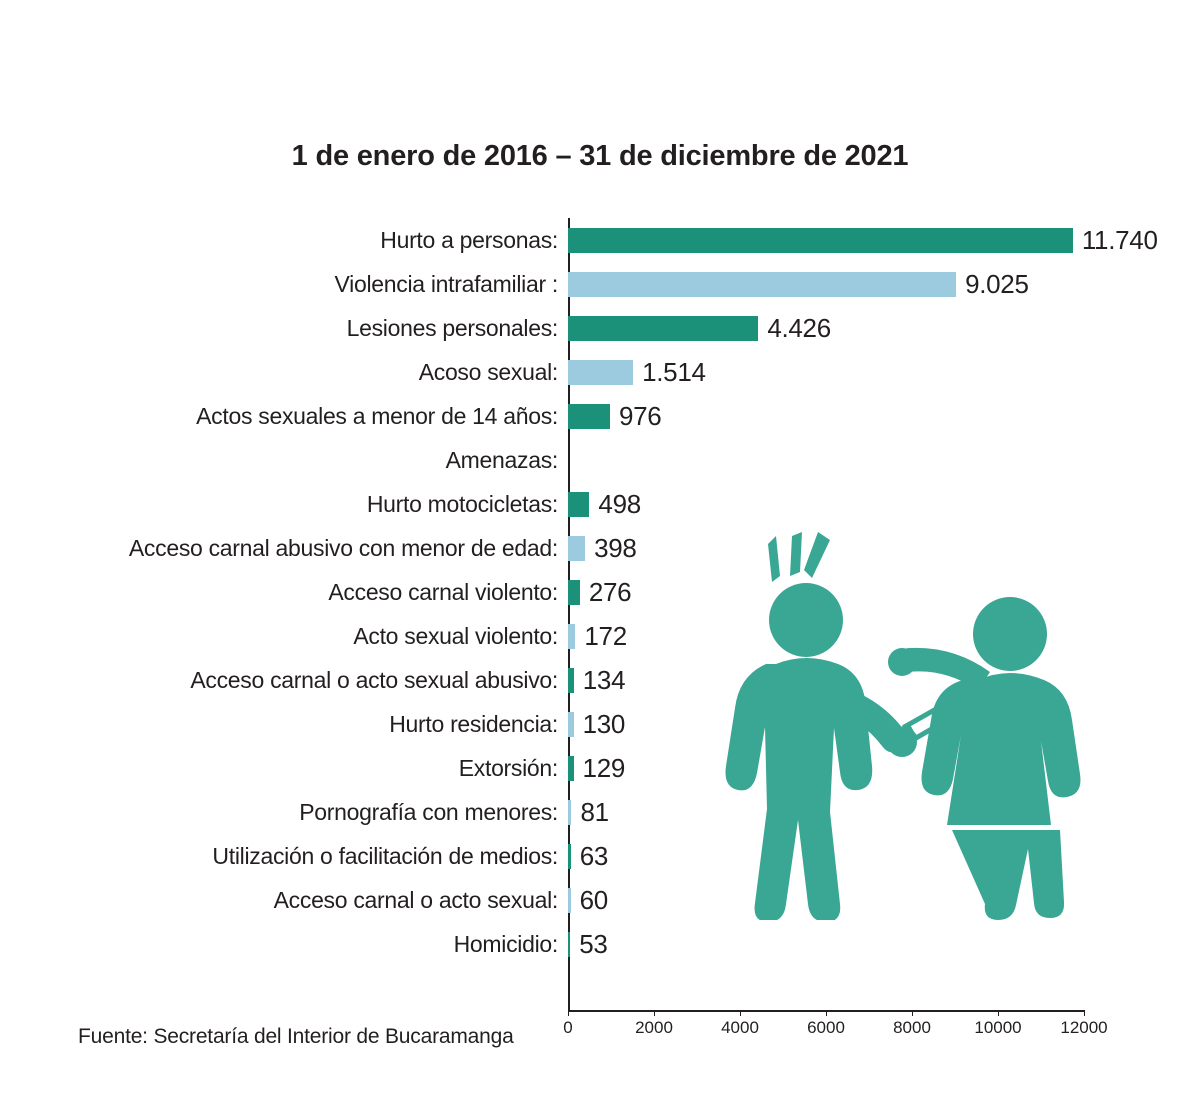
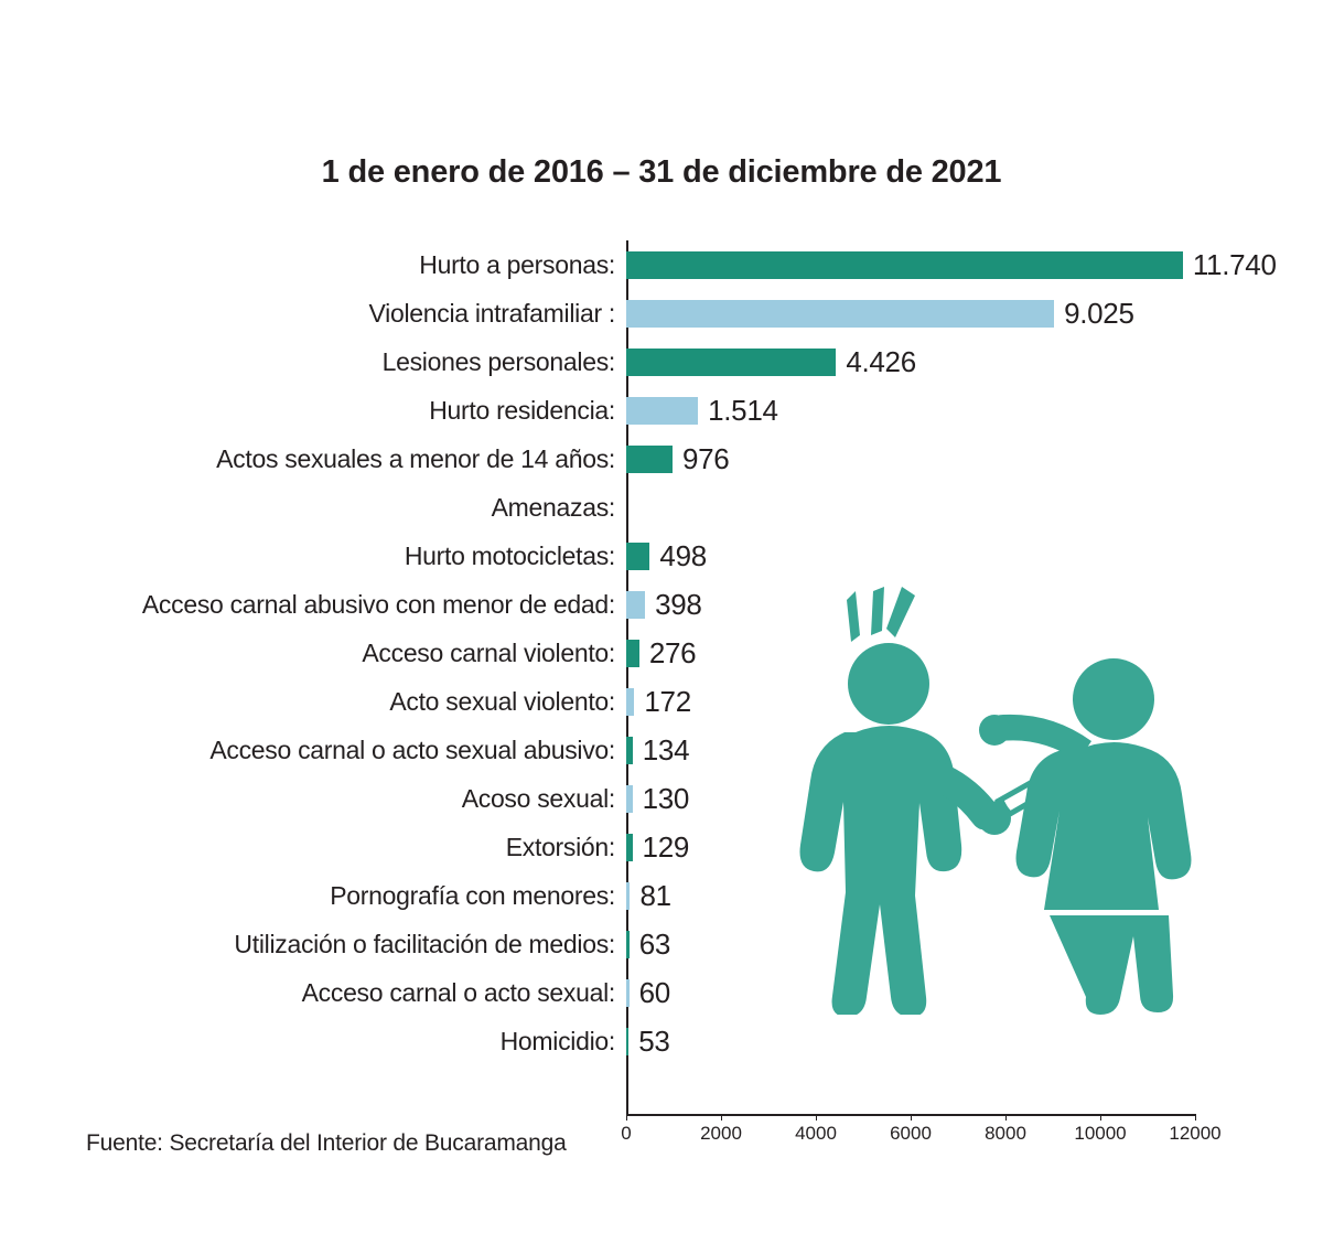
  1 de enero de 2016 – 31 de diciembre de 2021
  Hurto a personas:
  11.740
  Violencia intrafamiliar :
  9.025
  Lesiones personales:
  4.426
- Acoso sexual:
+ Hurto residencia:
  1.514
  Actos sexuales a menor de 14 años:
  976
  Amenazas:
  Hurto motocicletas:
  498
  Acceso carnal abusivo con menor de edad:
  398
  Acceso carnal violento:
  276
  Acto sexual violento:
  172
  Acceso carnal o acto sexual abusivo:
  134
- Hurto residencia:
+ Acoso sexual:
  130
  Extorsión:
  129
  Pornografía con menores:
  81
  Utilización o facilitación de medios:
  63
  Acceso carnal o acto sexual:
  60
  Homicidio:
  53
  0
  2000
  4000
  6000
  8000
  10000
  12000
  Fuente: Secretaría del Interior de Bucaramanga
